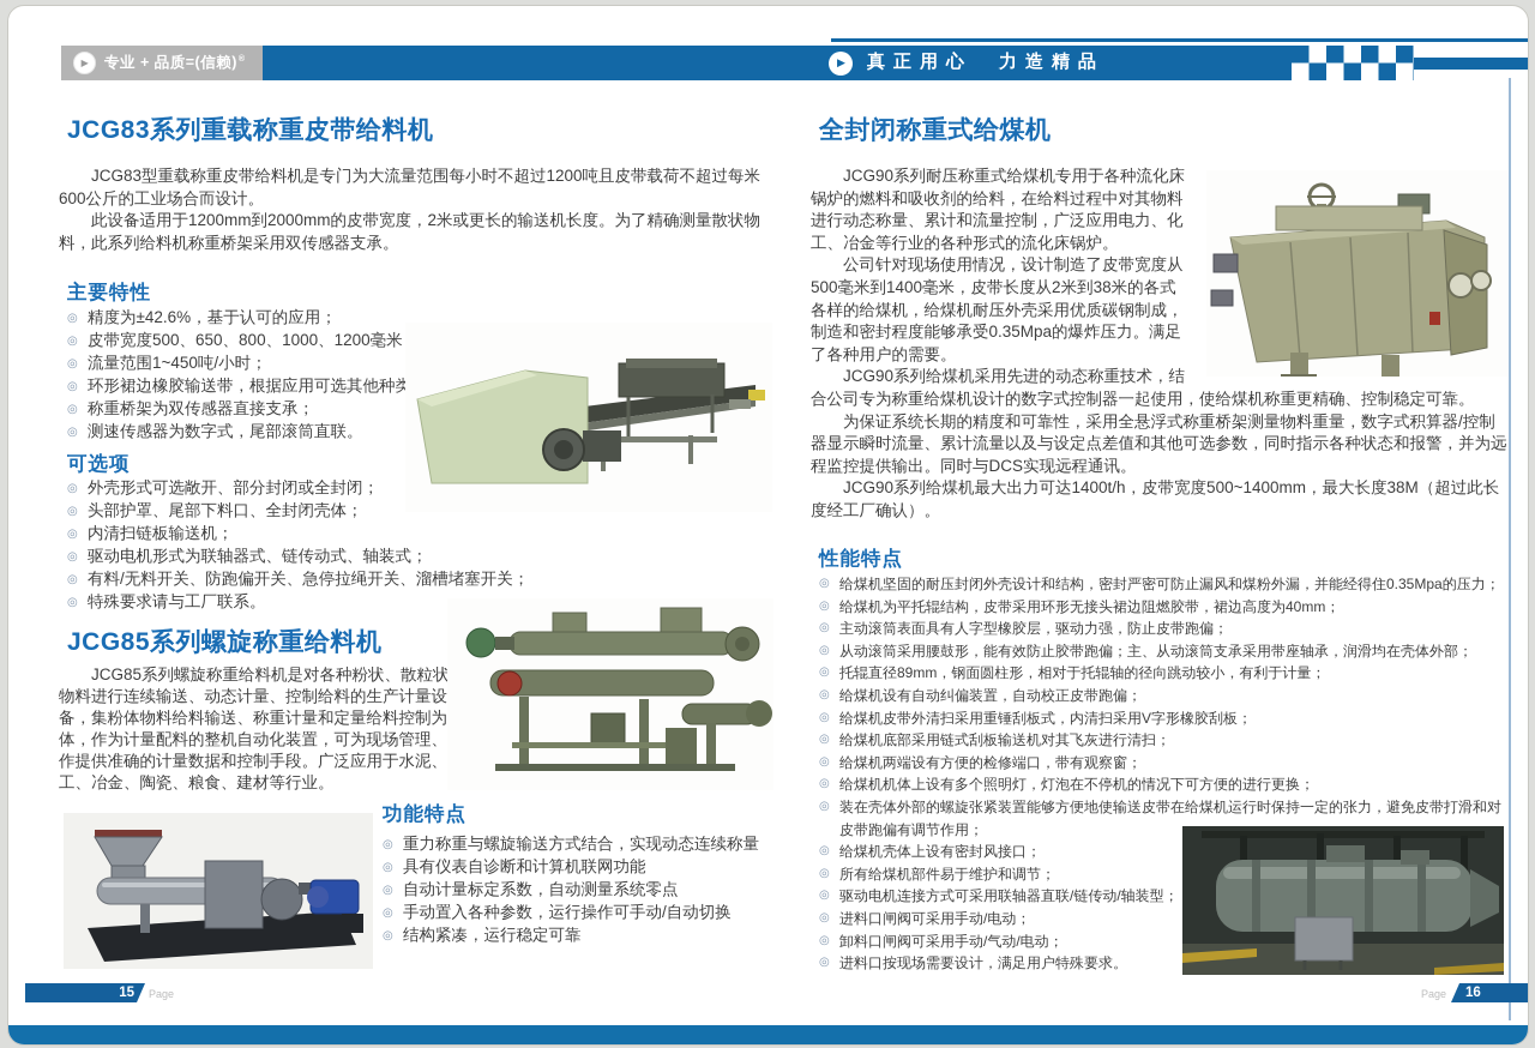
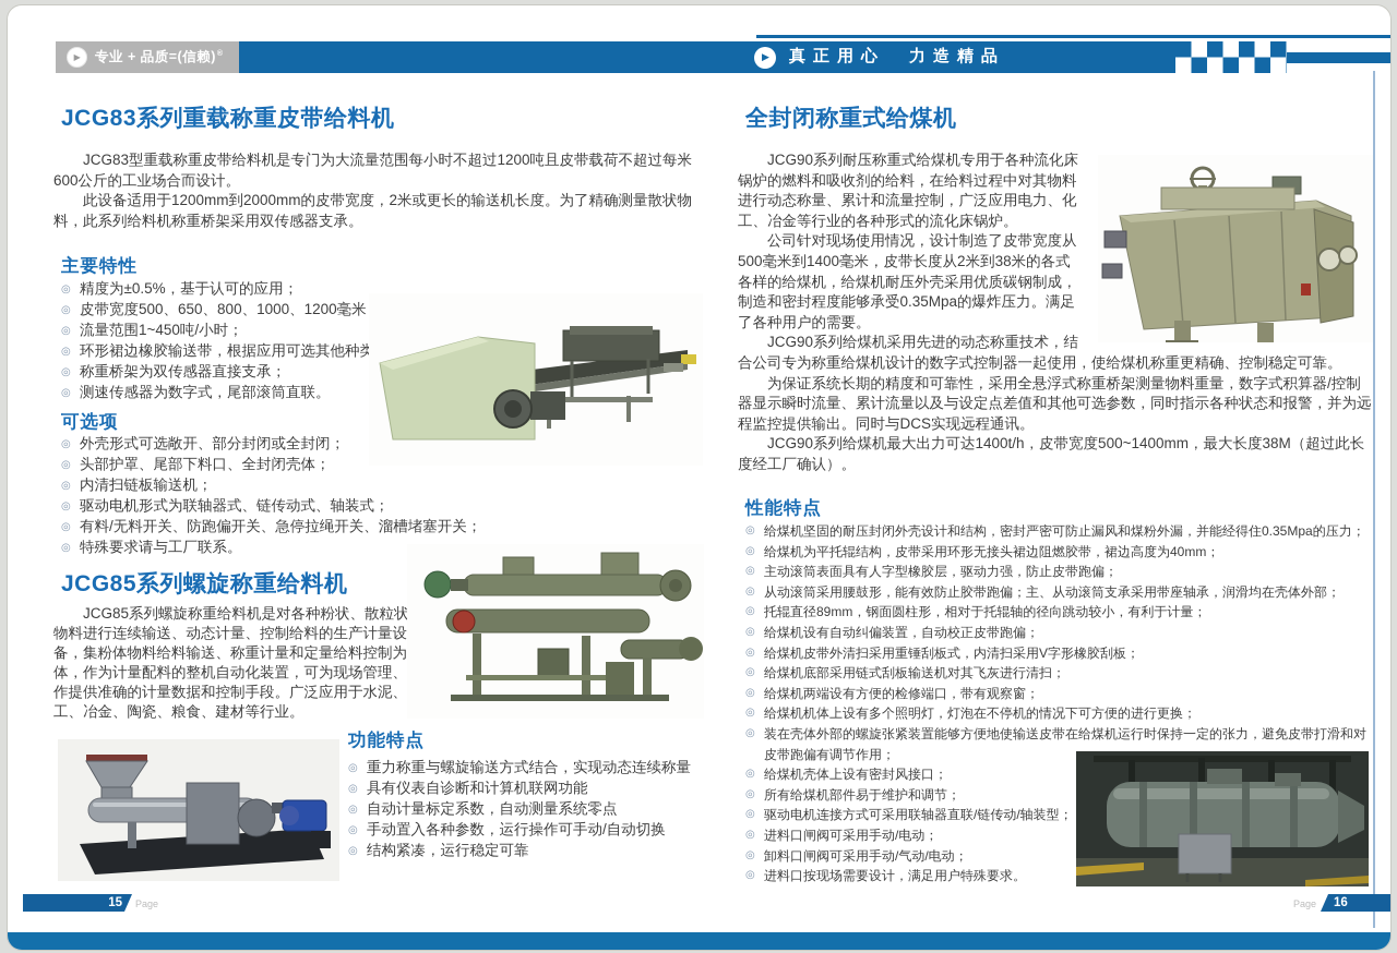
  ▶
  专业 + 品质=(信赖)
  ▶
  真正用心 力造精品
  JCG83系列重载称重皮带给料机
  JCG83型重载称重皮带给料机是专门为大流量范围每小时不超过1200吨且皮带载荷不超过每米600公斤的工业场合而设计。
  此设备适用于1200mm到2000mm的皮带宽度，2米或更长的输送机长度。为了精确测量散状物料，此系列给料机称重桥架采用双传感器支承。
  主要特性
  ◎
- 精度为±42.6%，基于认可的应用；
+ 精度为±0.5%，基于认可的应用；
  ◎
  皮带宽度500、650、800、1000、1200毫米
  ◎
  流量范围1~450吨/小时；
  ◎
  环形裙边橡胶输送带，根据应用可选其他种类
  ◎
  称重桥架为双传感器直接支承；
  ◎
  测速传感器为数字式，尾部滚筒直联。
  可选项
  ◎
  外壳形式可选敞开、部分封闭或全封闭；
  ◎
  头部护罩、尾部下料口、全封闭壳体；
  ◎
  内清扫链板输送机；
  ◎
  驱动电机形式为联轴器式、链传动式、轴装式；
  ◎
  有料/无料开关、防跑偏开关、急停拉绳开关、溜槽堵塞开关；
  ◎
  特殊要求请与工厂联系。
  JCG85系列螺旋称重给料机
  JCG85系列螺旋称重给料机是对各种粉状、散粒状物料进行连续输送、动态计量、控制给料的生产计量设备，集粉体物料给料输送、称重计量和定量给料控制为体，作为计量配料的整机自动化装置，可为现场管理、作提供准确的计量数据和控制手段。广泛应用于水泥、工、冶金、陶瓷、粮食、建材等行业。
  功能特点
  ◎
  重力称重与螺旋输送方式结合，实现动态连续称量
  ◎
  具有仪表自诊断和计算机联网功能
  ◎
  自动计量标定系数，自动测量系统零点
  ◎
  手动置入各种参数，运行操作可手动/自动切换
  ◎
  结构紧凑，运行稳定可靠
  全封闭称重式给煤机
  JCG90系列耐压称重式给煤机专用于各种流化床锅炉的燃料和吸收剂的给料，在给料过程中对其物料进行动态称量、累计和流量控制，广泛应用电力、化工、冶金等行业的各种形式的流化床锅炉。
  公司针对现场使用情况，设计制造了皮带宽度从500毫米到1400毫米，皮带长度从2米到38米的各式各样的给煤机，给煤机耐压外壳采用优质碳钢制成，制造和密封程度能够承受0.35Mpa的爆炸压力。满足了各种用户的需要。
  JCG90系列给煤机采用先进的动态称重技术，结合公司专为称重给煤机设计的数字式控制器一起使用，使给煤机称重更精确、控制稳定可靠。
  为保证系统长期的精度和可靠性，采用全悬浮式称重桥架测量物料重量，数字式积算器/控制器显示瞬时流量、累计流量以及与设定点差值和其他可选参数，同时指示各种状态和报警，并为远程监控提供输出。同时与DCS实现远程通讯。
  JCG90系列给煤机最大出力可达1400t/h，皮带宽度500~1400mm，最大长度38M（超过此长度经工厂确认）。
  性能特点
  ◎
  给煤机坚固的耐压封闭外壳设计和结构，密封严密可防止漏风和煤粉外漏，并能经得住0.35Mpa的压力；
  ◎
  给煤机为平托辊结构，皮带采用环形无接头裙边阻燃胶带，裙边高度为40mm；
  ◎
  主动滚筒表面具有人字型橡胶层，驱动力强，防止皮带跑偏；
  ◎
  从动滚筒采用腰鼓形，能有效防止胶带跑偏；主、从动滚筒支承采用带座轴承，润滑均在壳体外部；
  ◎
  托辊直径89mm，钢面圆柱形，相对于托辊轴的径向跳动较小，有利于计量；
  ◎
  给煤机设有自动纠偏装置，自动校正皮带跑偏；
  ◎
  给煤机皮带外清扫采用重锤刮板式，内清扫采用V字形橡胶刮板；
  ◎
  给煤机底部采用链式刮板输送机对其飞灰进行清扫；
  ◎
  给煤机两端设有方便的检修端口，带有观察窗；
  ◎
  给煤机机体上设有多个照明灯，灯泡在不停机的情况下可方便的进行更换；
  ◎
  装在壳体外部的螺旋张紧装置能够方便地使输送皮带在给煤机运行时保持一定的张力，避免皮带打滑和对皮带跑偏有调节作用；
  ◎
  给煤机壳体上设有密封风接口；
  ◎
  所有给煤机部件易于维护和调节；
  ◎
  驱动电机连接方式可采用联轴器直联/链传动/轴装型；
  ◎
  进料口闸阀可采用手动/电动；
  ◎
  卸料口闸阀可采用手动/气动/电动；
  ◎
  进料口按现场需要设计，满足用户特殊要求。
  15
  Page
  Page
  16
